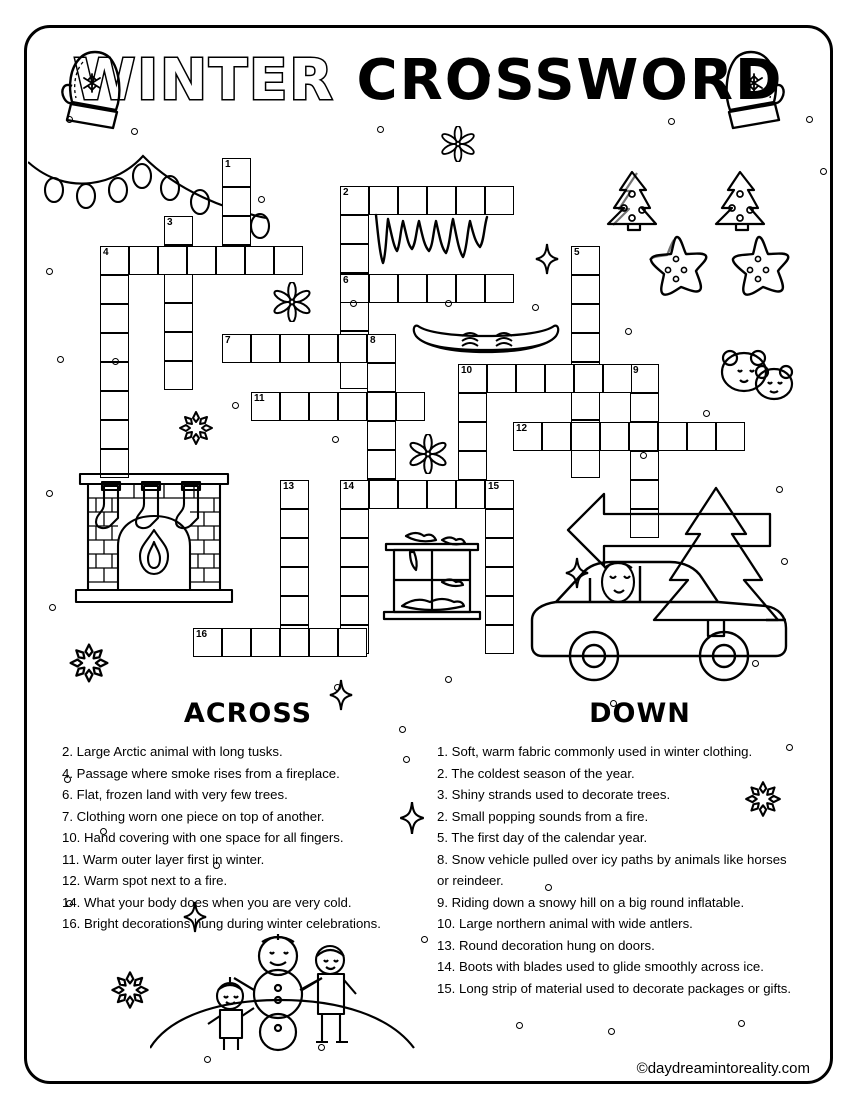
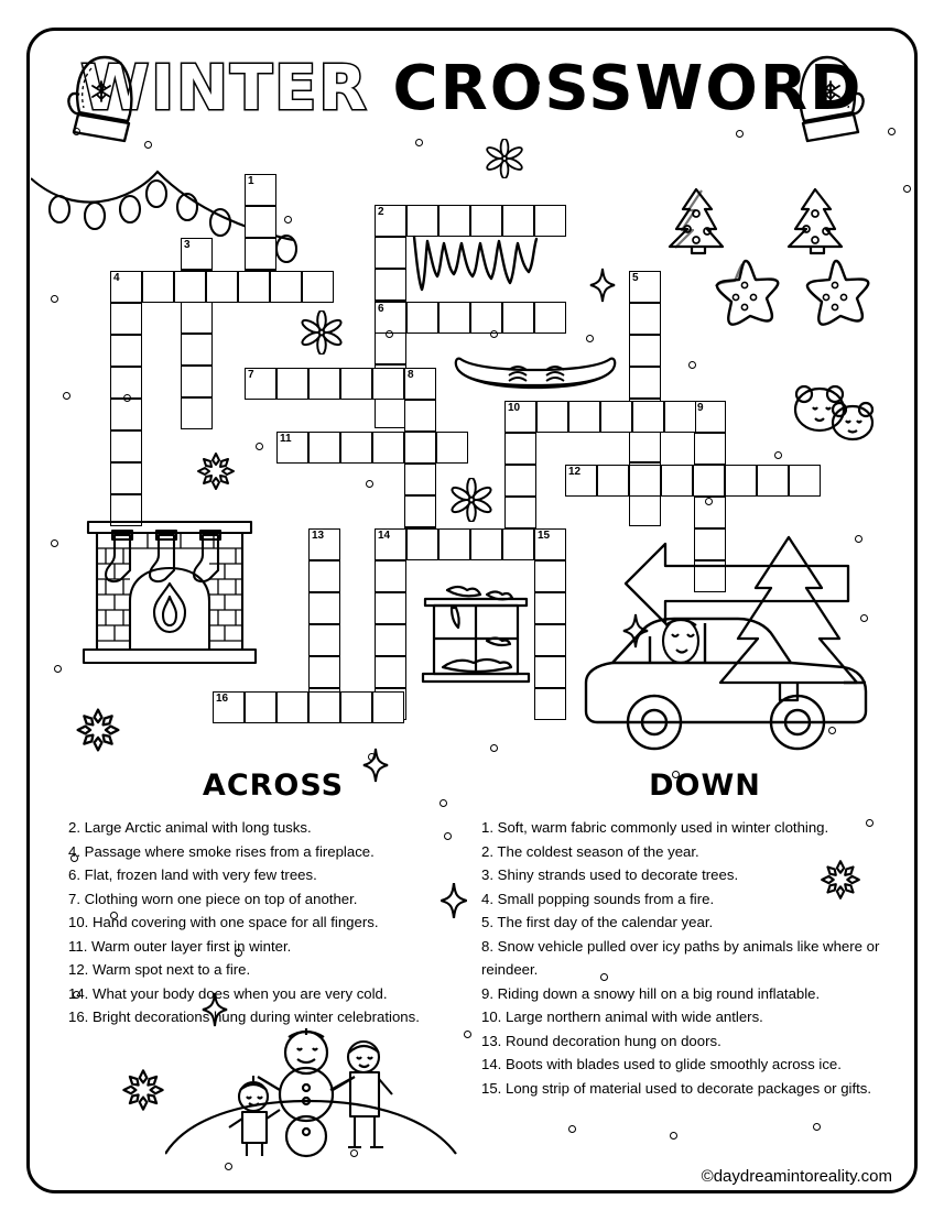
  WINTER CROSSWOR
  1
  2
  3
  4
  5
  6
  7
  8
  9
  10
  11
  12
  13
  14
  15
  16
  ACROSS
  DOWN
  2. Large Arctic animal with long tusks.
  4. Passage where smoke rises from a fireplace.
  6. Flat, frozen land with very few trees.
  7. Clothing worn one piece on top of another.
  10. Hand covering with one space for all fingers.
  11. Warm outer layer first in winter.
  12. Warm spot next to a fire.
  14. What your body does when you are very cold.
  16. Bright decorations hung during winter celebrations.
  1. Soft, warm fabric commonly used in winter clothing.
  2. The coldest season of the year.
  3. Shiny strands used to decorate trees.
- 2. Small popping sounds from a fire.
+ 4. Small popping sounds from a fire.
  5. The first day of the calendar year.
- 8. Snow vehicle pulled over icy paths by animals like horses or reindeer.
+ 8. Snow vehicle pulled over icy paths by animals like where or reindeer.
  9. Riding down a snowy hill on a big round inflatable.
  10. Large northern animal with wide antlers.
  13. Round decoration hung on doors.
  14. Boots with blades used to glide smoothly across ice.
  15. Long strip of material used to decorate packages or gifts.
  ©daydreamintoreality.com
